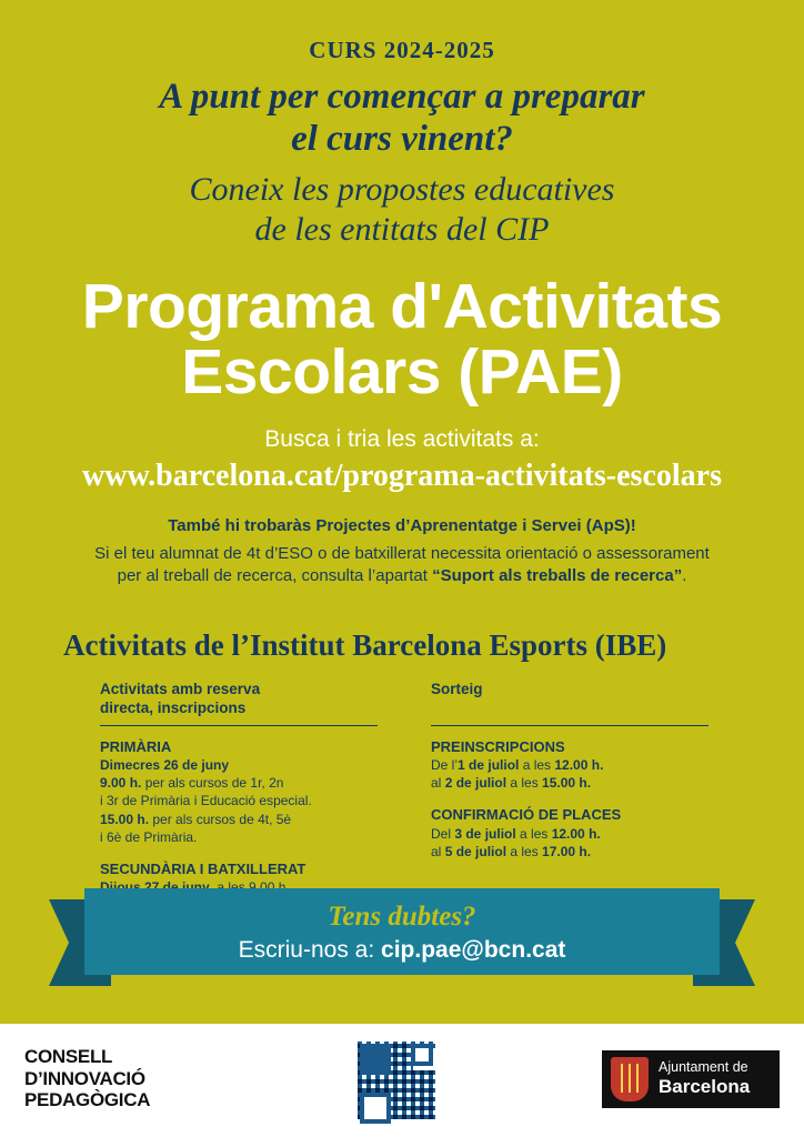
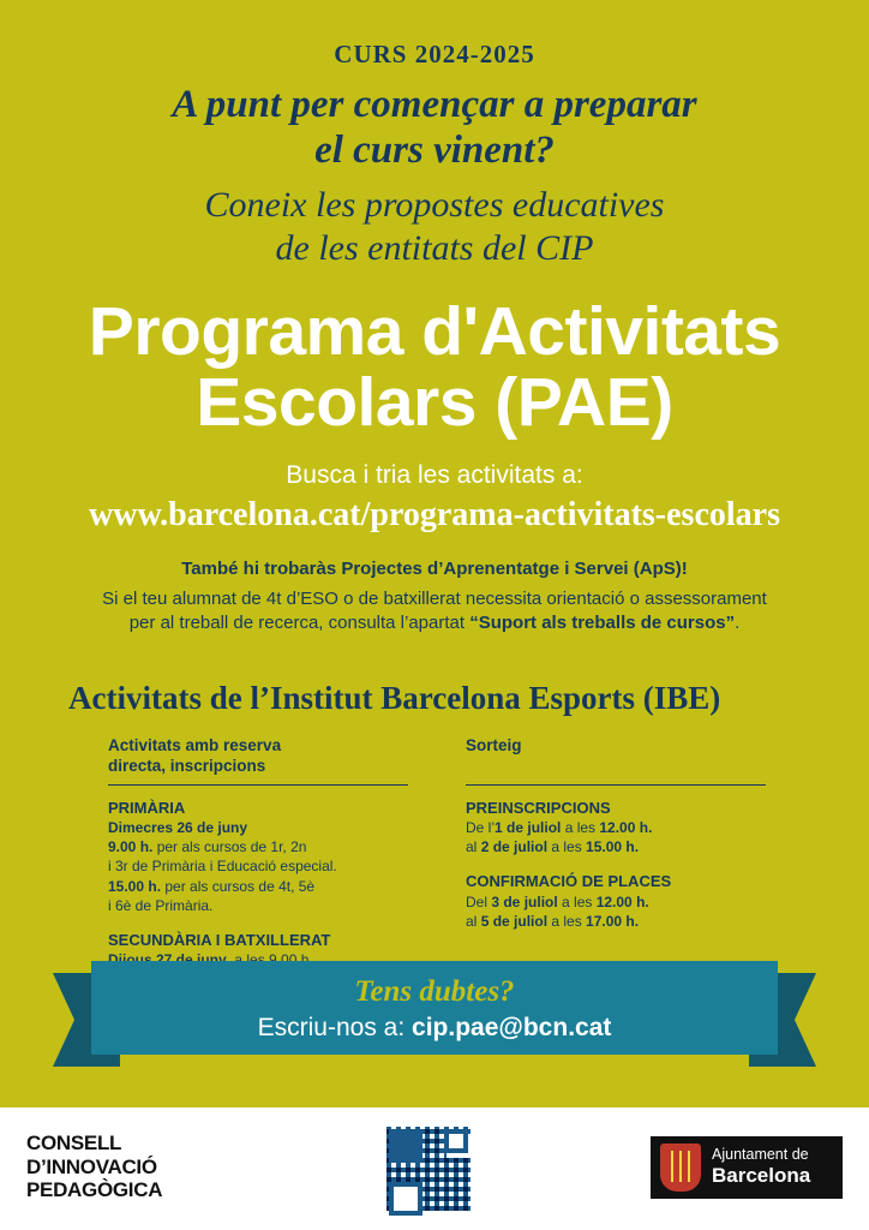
  CURS 2024-2025
  A punt per començar a preparar
  el curs vinent?
  Coneix les propostes educatives
  de les entitats del CIP
  Programa d'Activitats
  Escolars (PAE)
  Busca i tria les activitats a:
  www.barcelona.cat/programa-activitats-escolars
  També hi trobaràs Projectes d’Aprenentatge i Servei (ApS)!
  Si el teu alumnat de 4t d’ESO o de batxillerat necessita orientació o assessorament
- per al treball de recerca, consulta l’apartat “Suport als treballs de recerca”.
+ per al treball de recerca, consulta l’apartat “Suport als treballs de cursos”.
  Activitats de l’Institut Barcelona Esports (IBE)
  Activitats amb reserva
  directa, inscripcions
  PRIMÀRIA
  Dimecres 26 de juny
  9.00 h. per als cursos de 1r, 2n
  i 3r de Primària i Educació especial.
  15.00 h. per als cursos de 4t, 5è
  i 6è de Primària.
  SECUNDÀRIA I BATXILLERAT
  Sorteig
  PREINSCRIPCIONS
  De l’1 de juliol a les 12.00 h.
  al 2 de juliol a les 15.00 h.
  CONFIRMACIÓ DE PLACES
  Del 3 de juliol a les 12.00 h.
  al 5 de juliol a les 17.00 h.
  Tens dubtes?
  Escriu-nos a: cip.pae@bcn.cat
  CONSELL
  D’INNOVACIÓ
  PEDAGÒGICA
  Ajuntament de
  Barcelona
